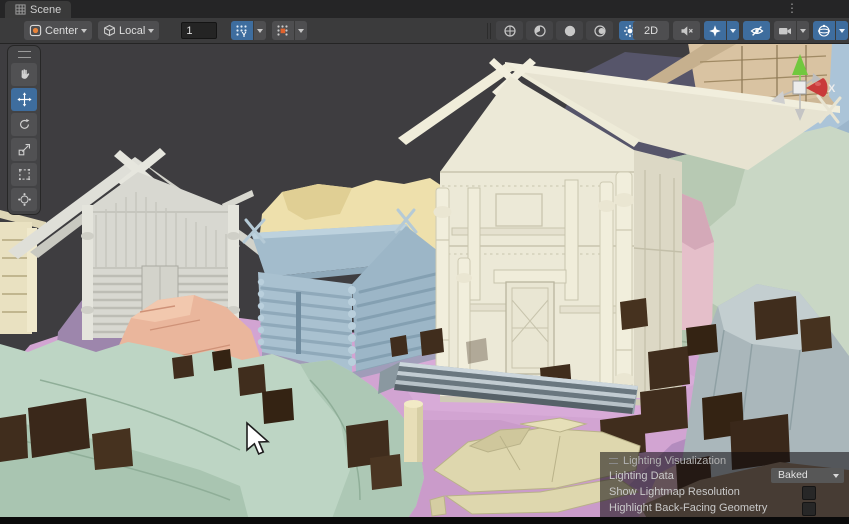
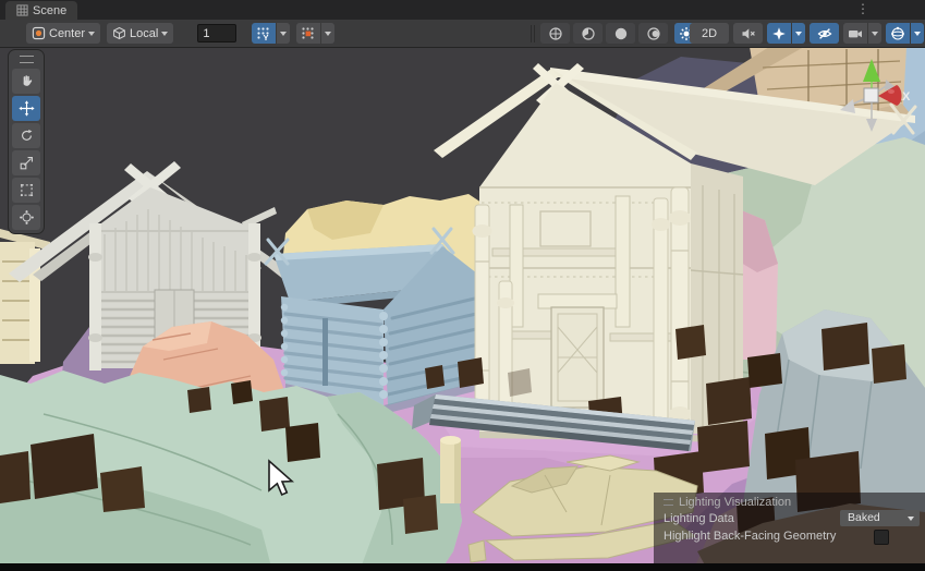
  X
  Scene
  ⋮
  Center
  Local
  1
  Y
  2D
  Lighting Visualization
  Lighting Data
  Baked
- Show Lightmap Resolution
  Highlight Back-Facing Geometry
